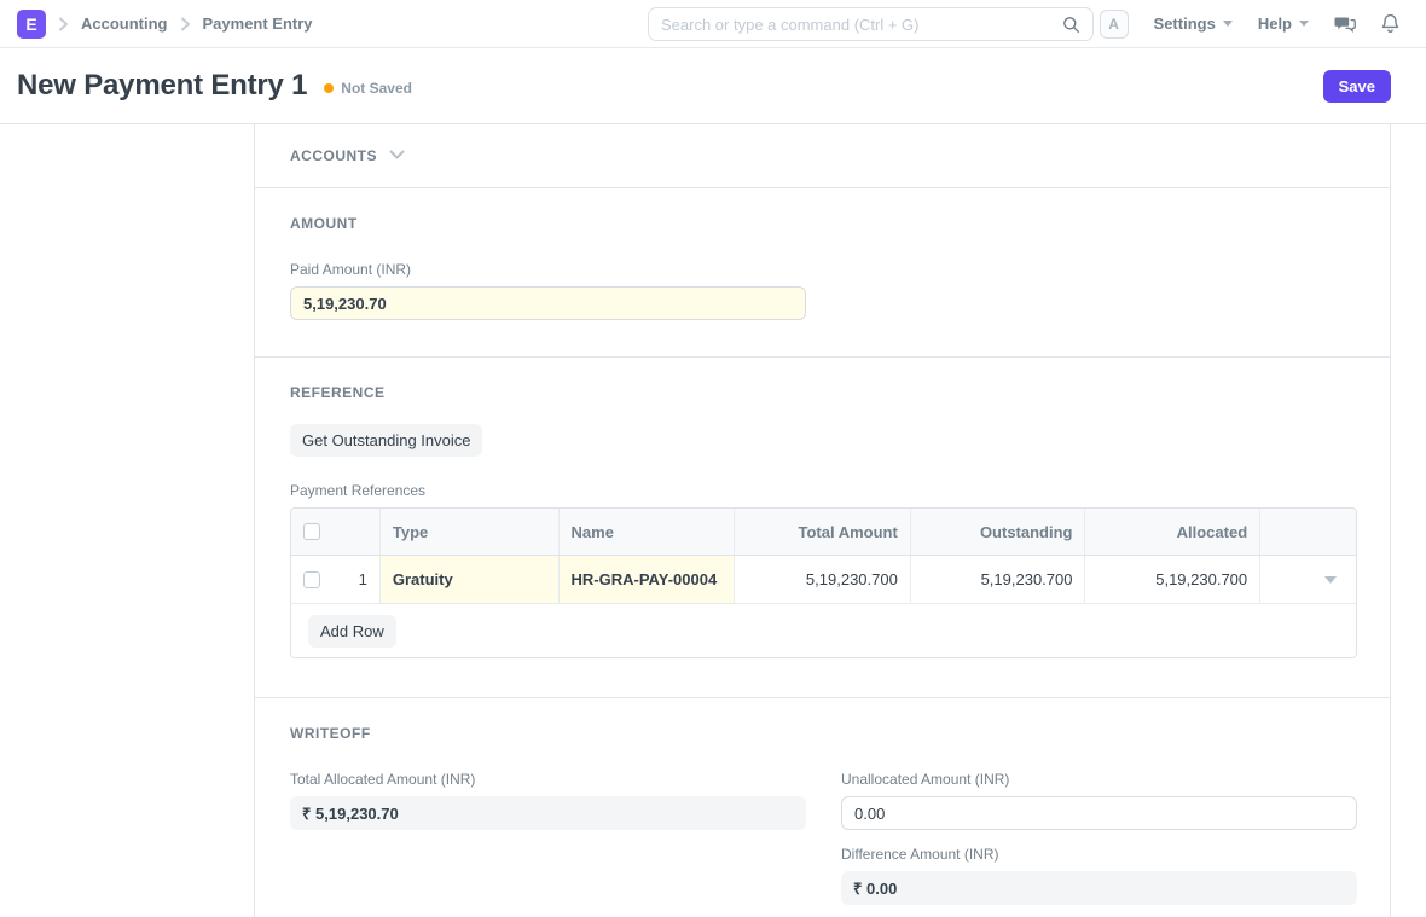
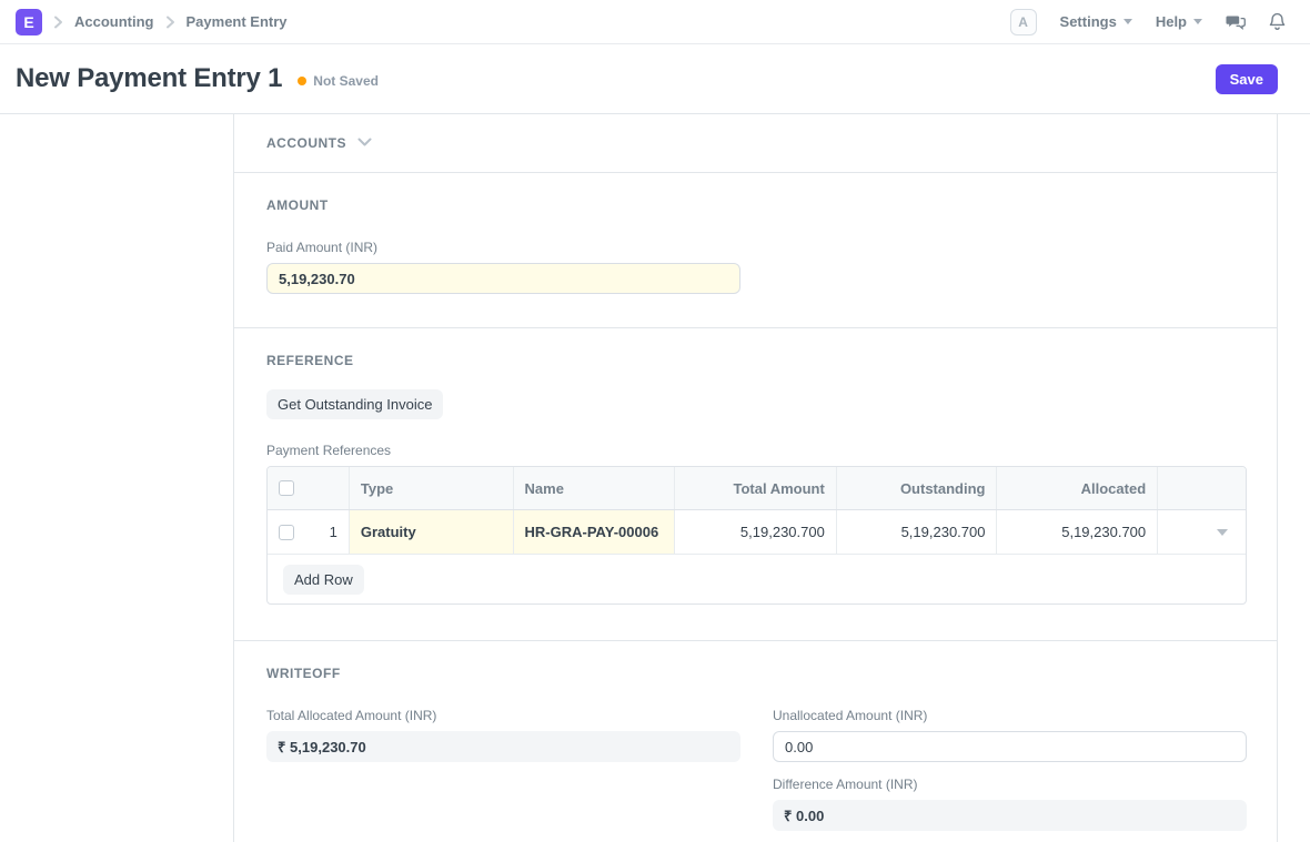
  E
  Accounting
  Payment Entry
- Search or type a command (Ctrl + G)
  A
  Settings
  Help
  New Payment Entry 1
  Not Saved
  Save
  ACCOUNTS
  AMOUNT
  Paid Amount (INR)
  5,19,230.70
  REFERENCE
  Get Outstanding Invoice
  Payment References
  Type
  Name
  Total Amount
  Outstanding
  Allocated
  1
  Gratuity
- HR-GRA-PAY-00004
+ HR-GRA-PAY-00006
  5,19,230.700
  5,19,230.700
  5,19,230.700
  Add Row
  WRITEOFF
  Total Allocated Amount (INR)
  ₹ 5,19,230.70
  Unallocated Amount (INR)
  0.00
  Difference Amount (INR)
  ₹ 0.00
